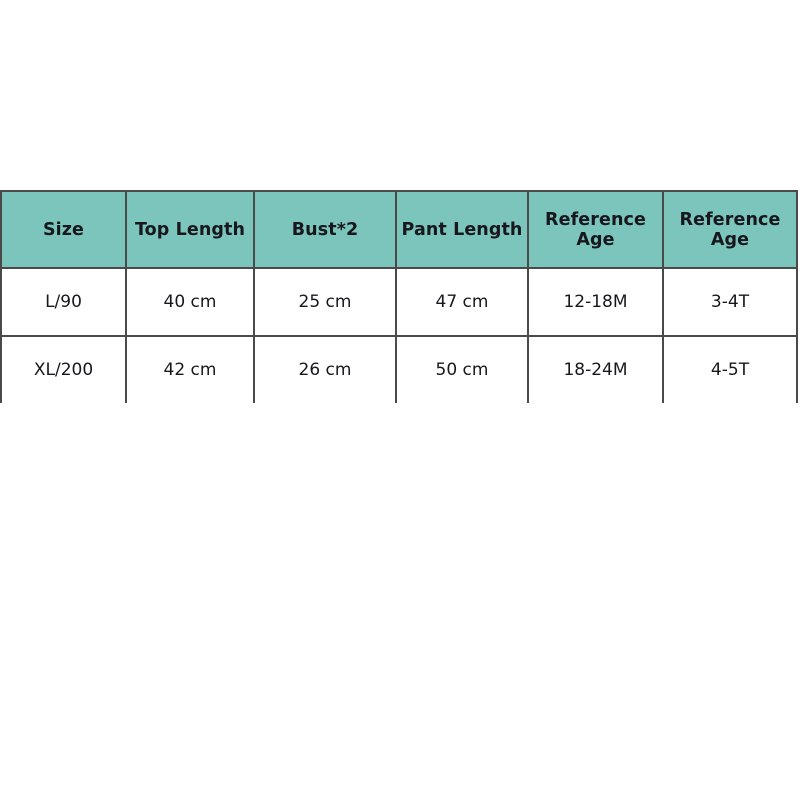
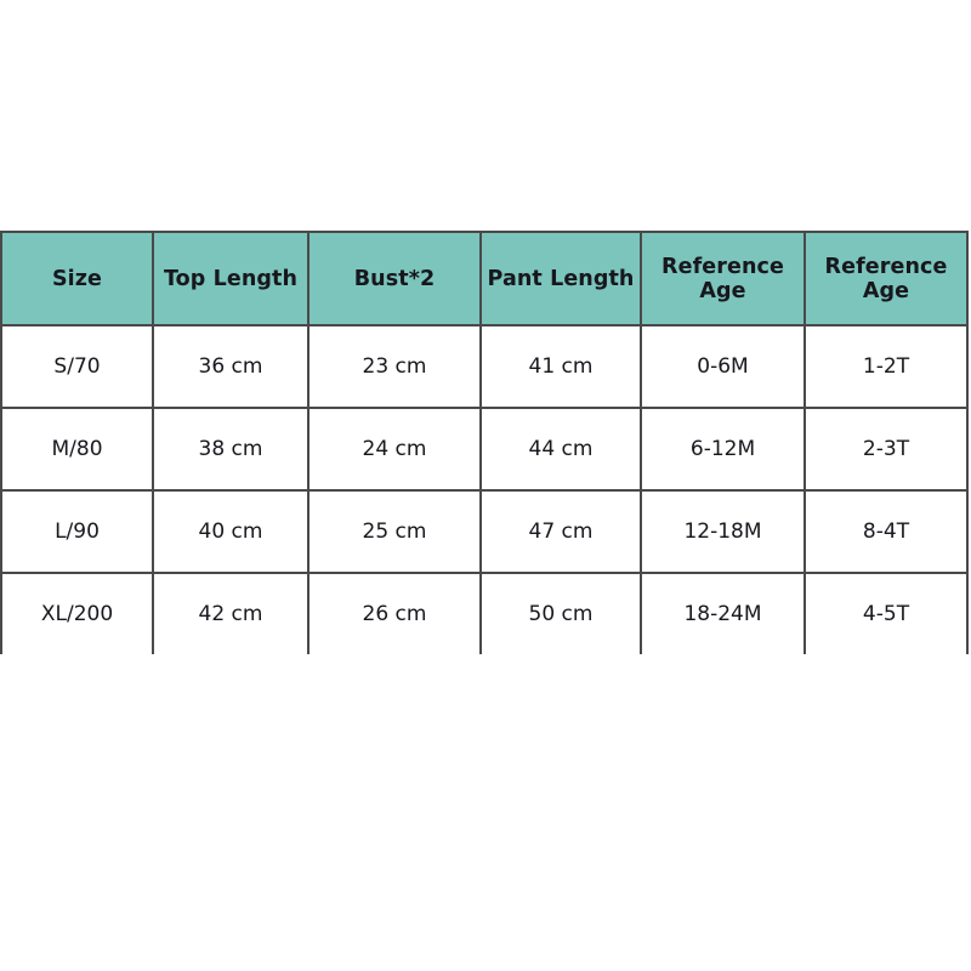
  Size	Top Length	Bust*2	Pant Length	Reference Age	Reference Age
+ S/70	36 cm	23 cm	41 cm	0-6M	1-2T
+ M/80	38 cm	24 cm	44 cm	6-12M	2-3T
- L/90	40 cm	25 cm	47 cm	12-18M	3-4T
+ L/90	40 cm	25 cm	47 cm	12-18M	8-4T
  XL/200	42 cm	26 cm	50 cm	18-24M	4-5T
